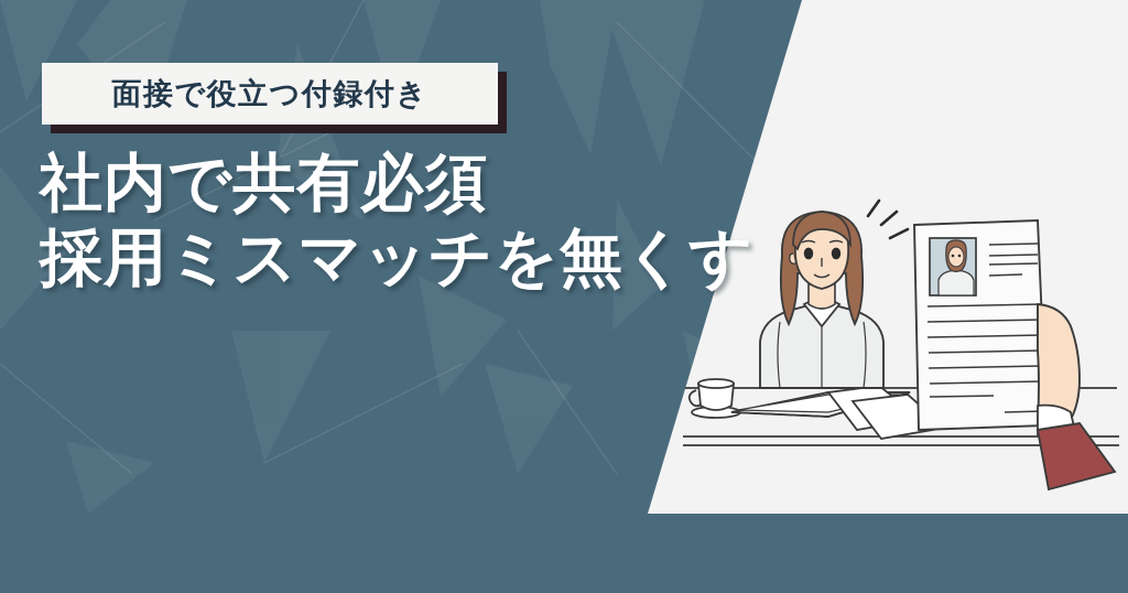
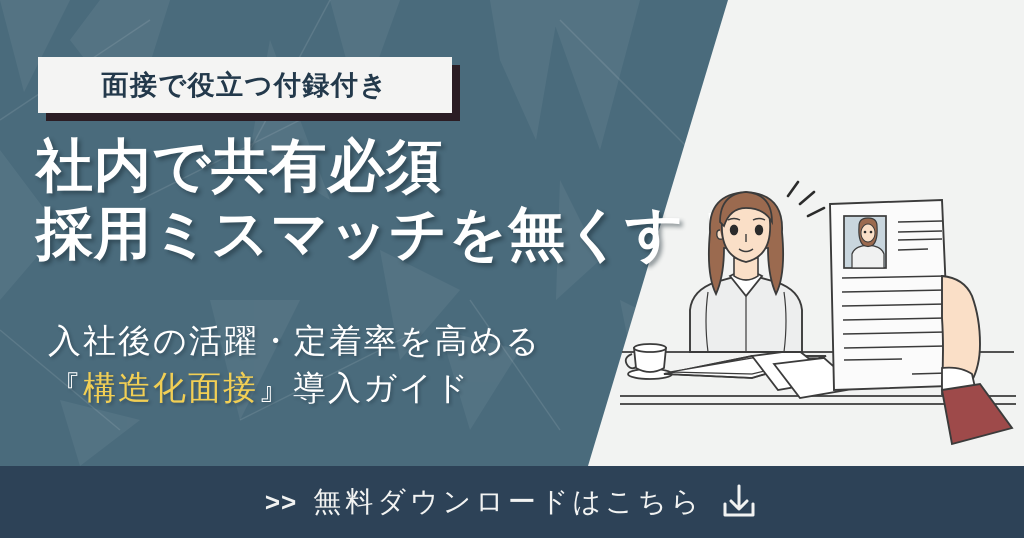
  面接で役立つ付録付き
  社内で共有必須
  採用ミスマッチを無くす
+ 入社後の活躍・定着率を高める
+ 『構造化面接』導入ガイド
+ >>
+ 無料ダウンロードはこちら
